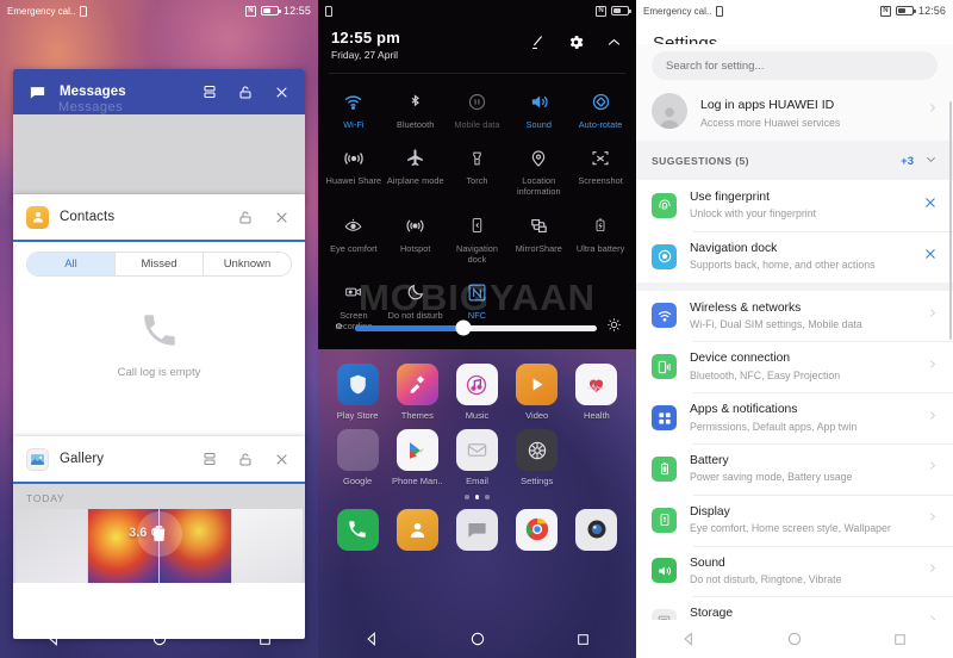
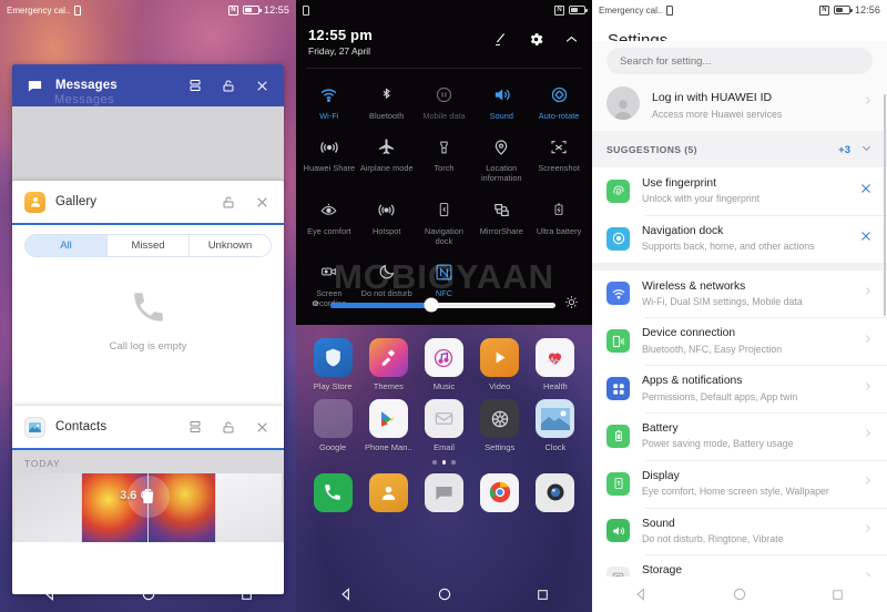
  Emergency cal..
  12:55
  Messages
  Messages
- Contacts
+ Gallery
  All
  Missed
  Unknown
  Call log is empty
- Gallery
+ Contacts
  TODAY
  Play Store
  Themes
  Music
  Video
  Health
  Google
  Phone Man..
  Email
  Settings
+ Clock
  12:55 pm
  Friday, 27 April
  Wi-Fi
  Bluetooth
  Mobile data
  Sound
  Auto-rotate
  Huawei Share
  Airplane mode
  Torch
  Location information
  Screenshot
  Eye comfort
  Hotspot
  Navigation dock
  MirrorShare
  Ultra battery
  Do not disturb
  NFC
  MOBIGYAAN
  Emergency cal..
  12:56
  Search for setting...
- Log in apps HUAWEI ID
+ Log in with HUAWEI ID
  Access more Huawei services
  SUGGESTIONS (5)
  +3
  Use fingerprint
  Unlock with your fingerprint
  Navigation dock
  Supports back, home, and other actions
  Wireless & networks
  Wi-Fi, Dual SIM settings, Mobile data
  Device connection
  Bluetooth, NFC, Easy Projection
  Apps & notifications
  Permissions, Default apps, App twin
  Battery
  Power saving mode, Battery usage
  Display
  Eye comfort, Home screen style, Wallpaper
  Sound
  Do not disturb, Ringtone, Vibrate
  Storage
